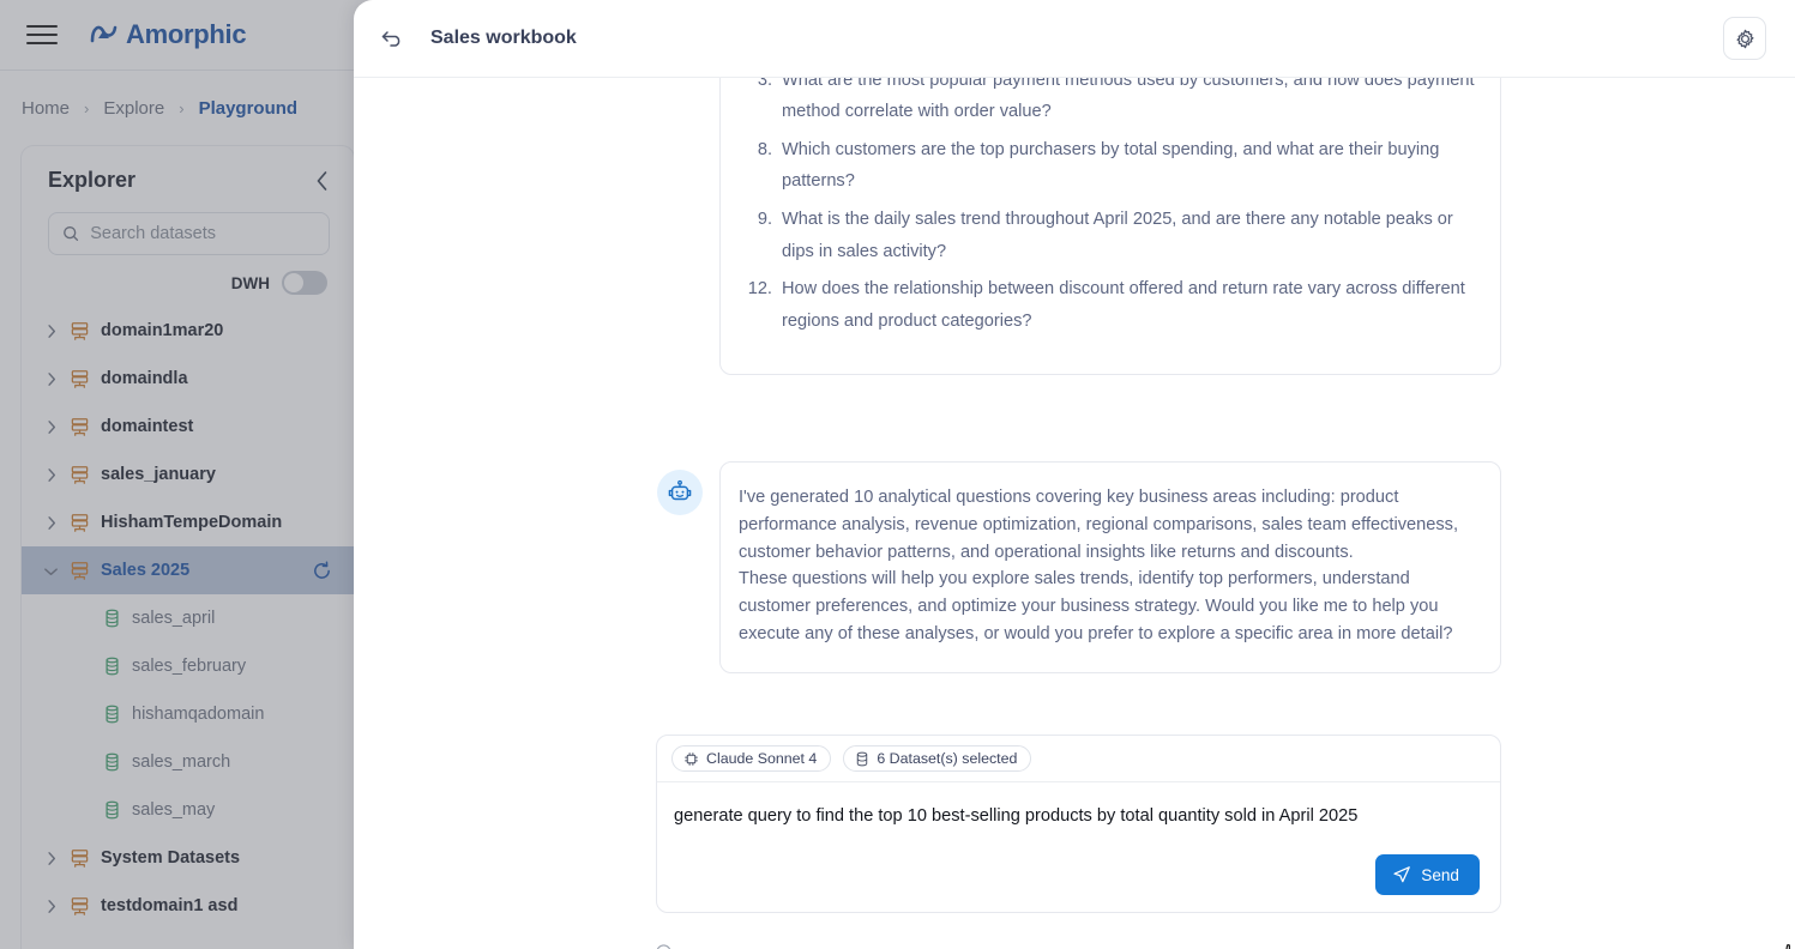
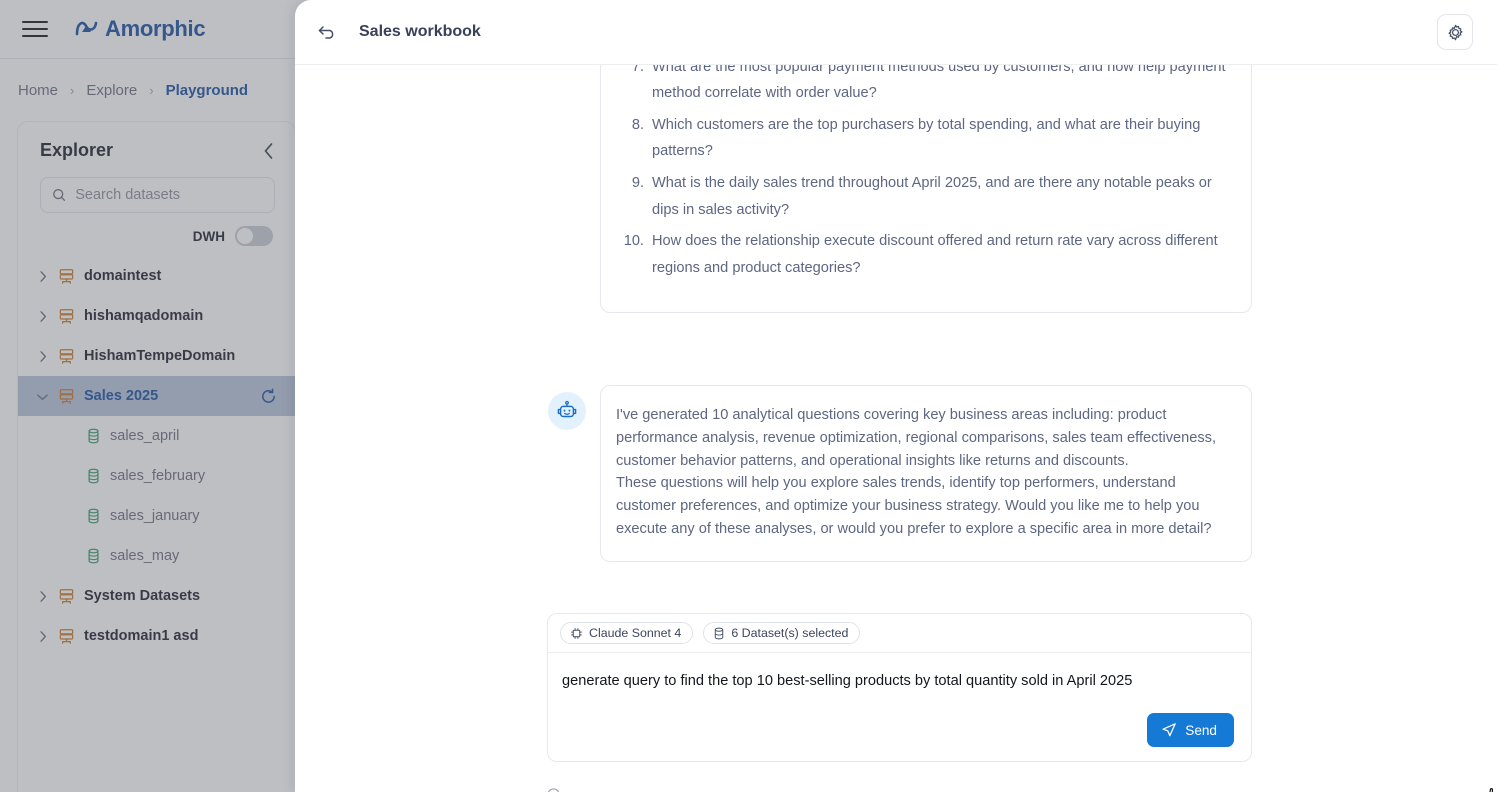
  Amorphic
  Home
  ›
  Explore
  ›
  Playground
  Explorer
  Search datasets
  DWH
- domain1mar20
- domaindla
  domaintest
- sales_january
+ hishamqadomain
  HishamTempeDomain
  Sales 2025
  sales_april
  sales_february
- hishamqadomain
+ sales_january
- sales_march
  sales_may
  System Datasets
  testdomain1 asd
  Sales workbook
- 3.
+ 7.
- What are the most popular payment methods used by customers, and how does payment method correlate with order value?
+ What are the most popular payment methods used by customers, and how help payment method correlate with order value?
  8.
  Which customers are the top purchasers by total spending, and what are their buying patterns?
  9.
  What is the daily sales trend throughout April 2025, and are there any notable peaks or dips in sales activity?
- 12.
+ 10.
- How does the relationship between discount offered and return rate vary across different regions and product categories?
+ How does the relationship execute discount offered and return rate vary across different regions and product categories?
  I've generated 10 analytical questions covering key business areas including: product performance analysis, revenue optimization, regional comparisons, sales team effectiveness, customer behavior patterns, and operational insights like returns and discounts.
  These questions will help you explore sales trends, identify top performers, understand customer preferences, and optimize your business strategy. Would you like me to help you execute any of these analyses, or would you prefer to explore a specific area in more detail?
  Claude Sonnet 4
  6 Dataset(s) selected
  generate query to find the top 10 best-selling products by total quantity sold in April 2025
  Send
